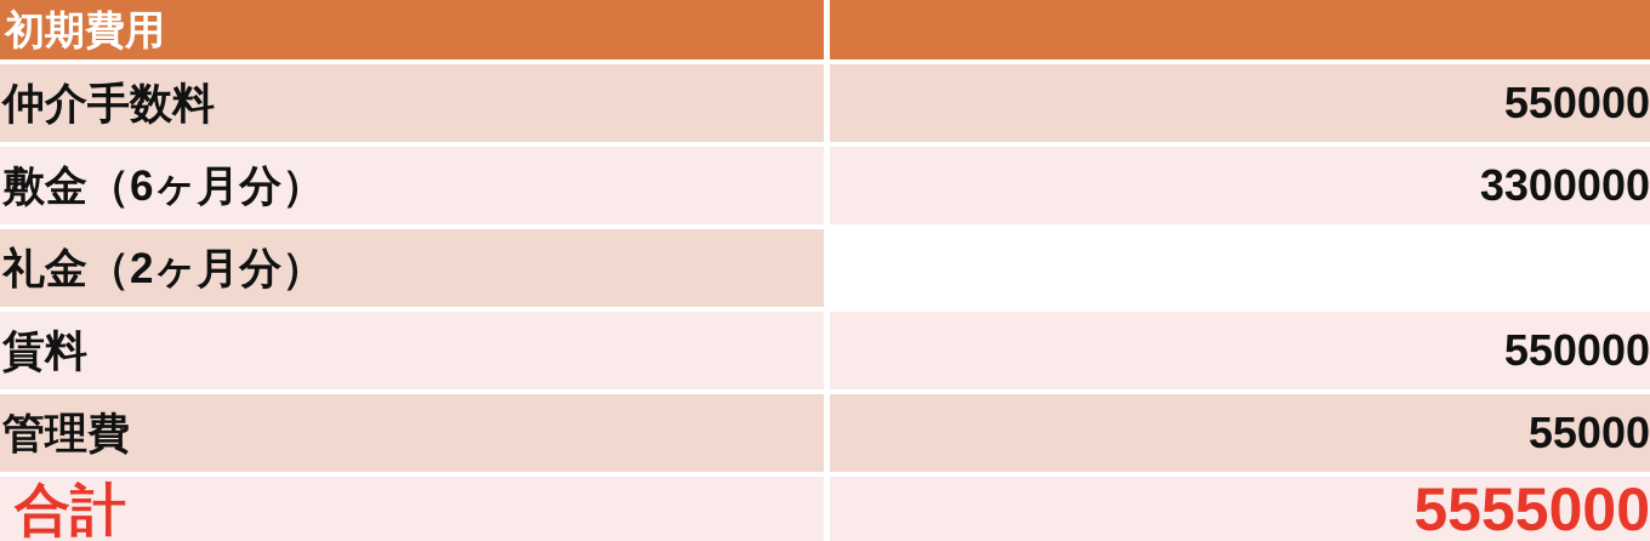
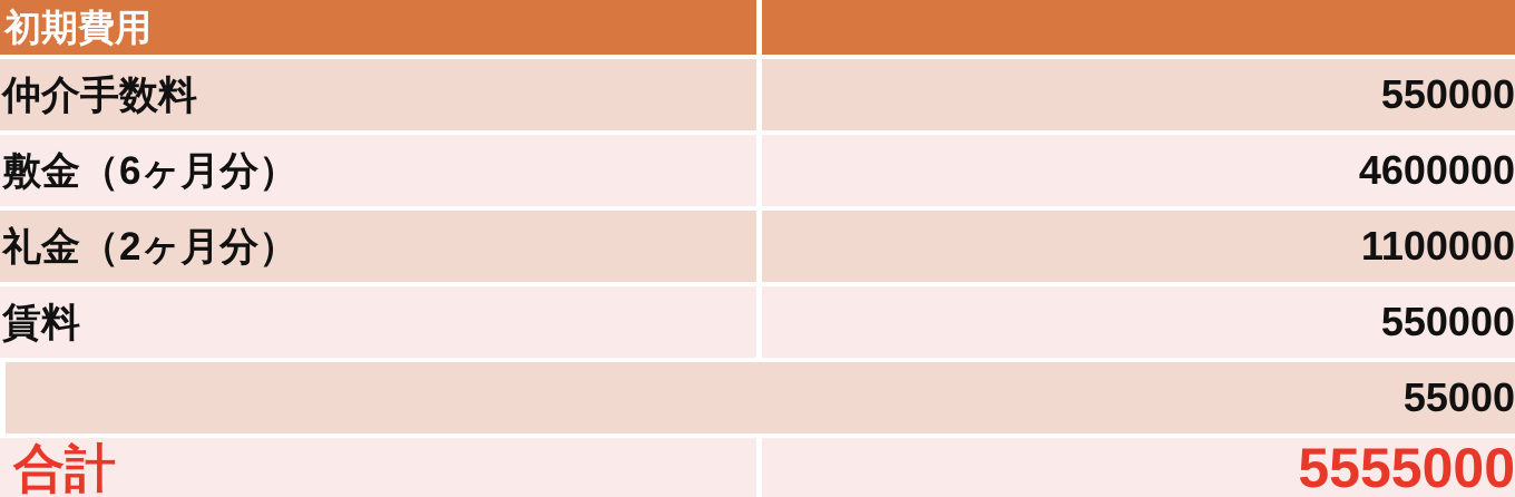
  初期費用
  仲介手数料
  550000
  敷金（6ヶ月分）
- 3300000
+ 4600000
  礼金（2ヶ月分）
+ 1100000
  賃料
  550000
- 管理費
  55000
  合計
  5555000
